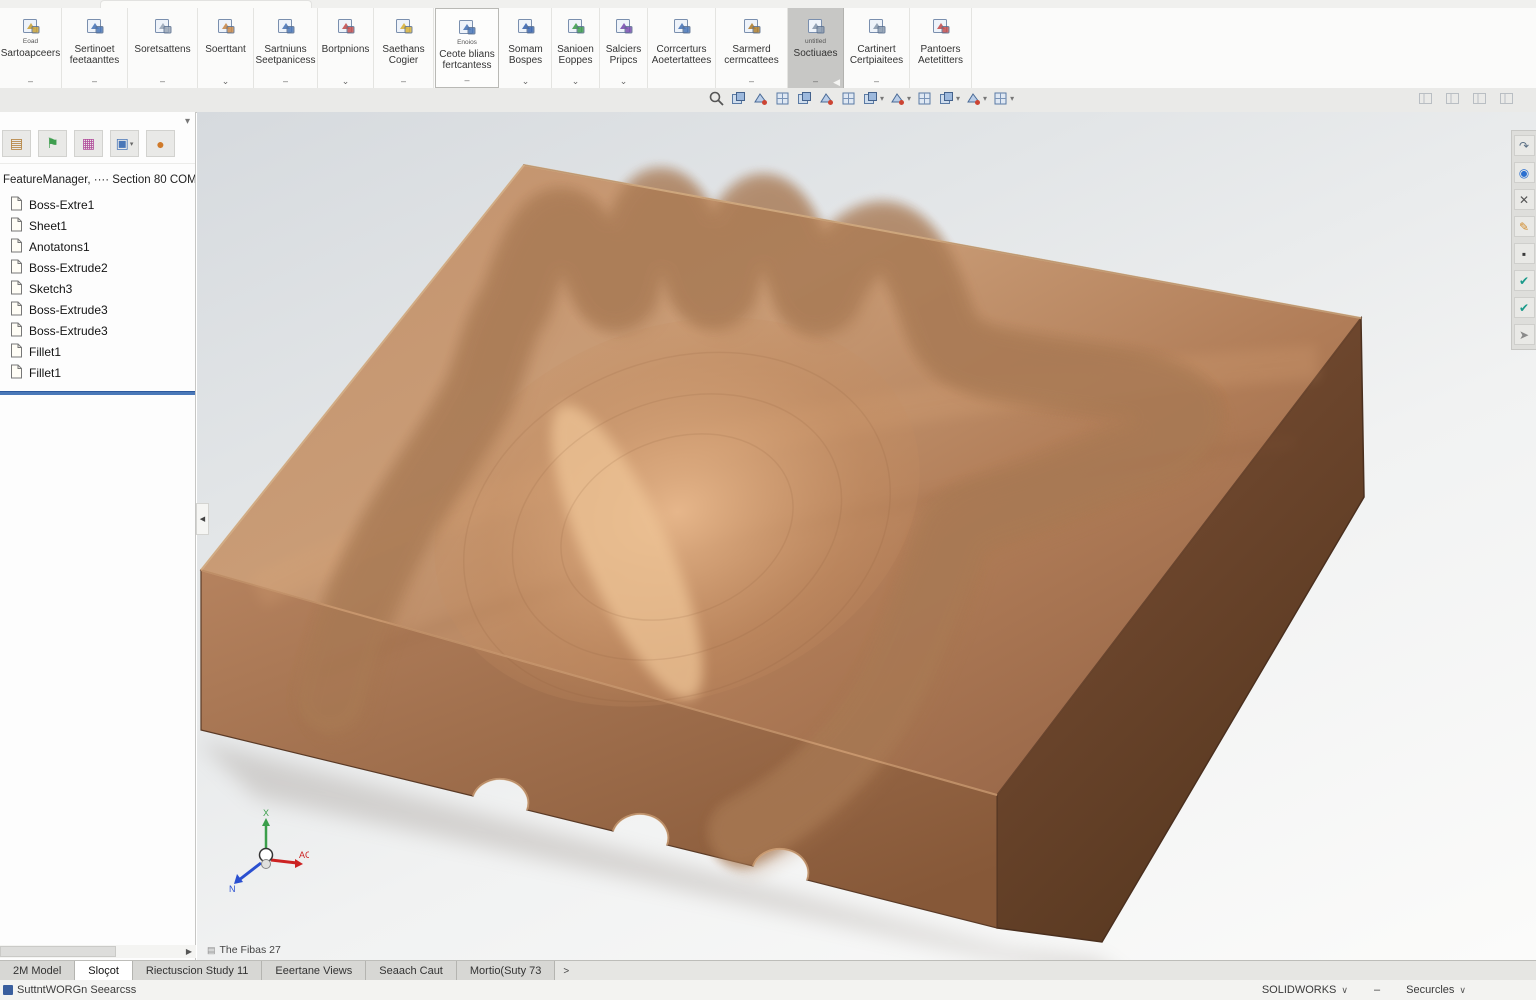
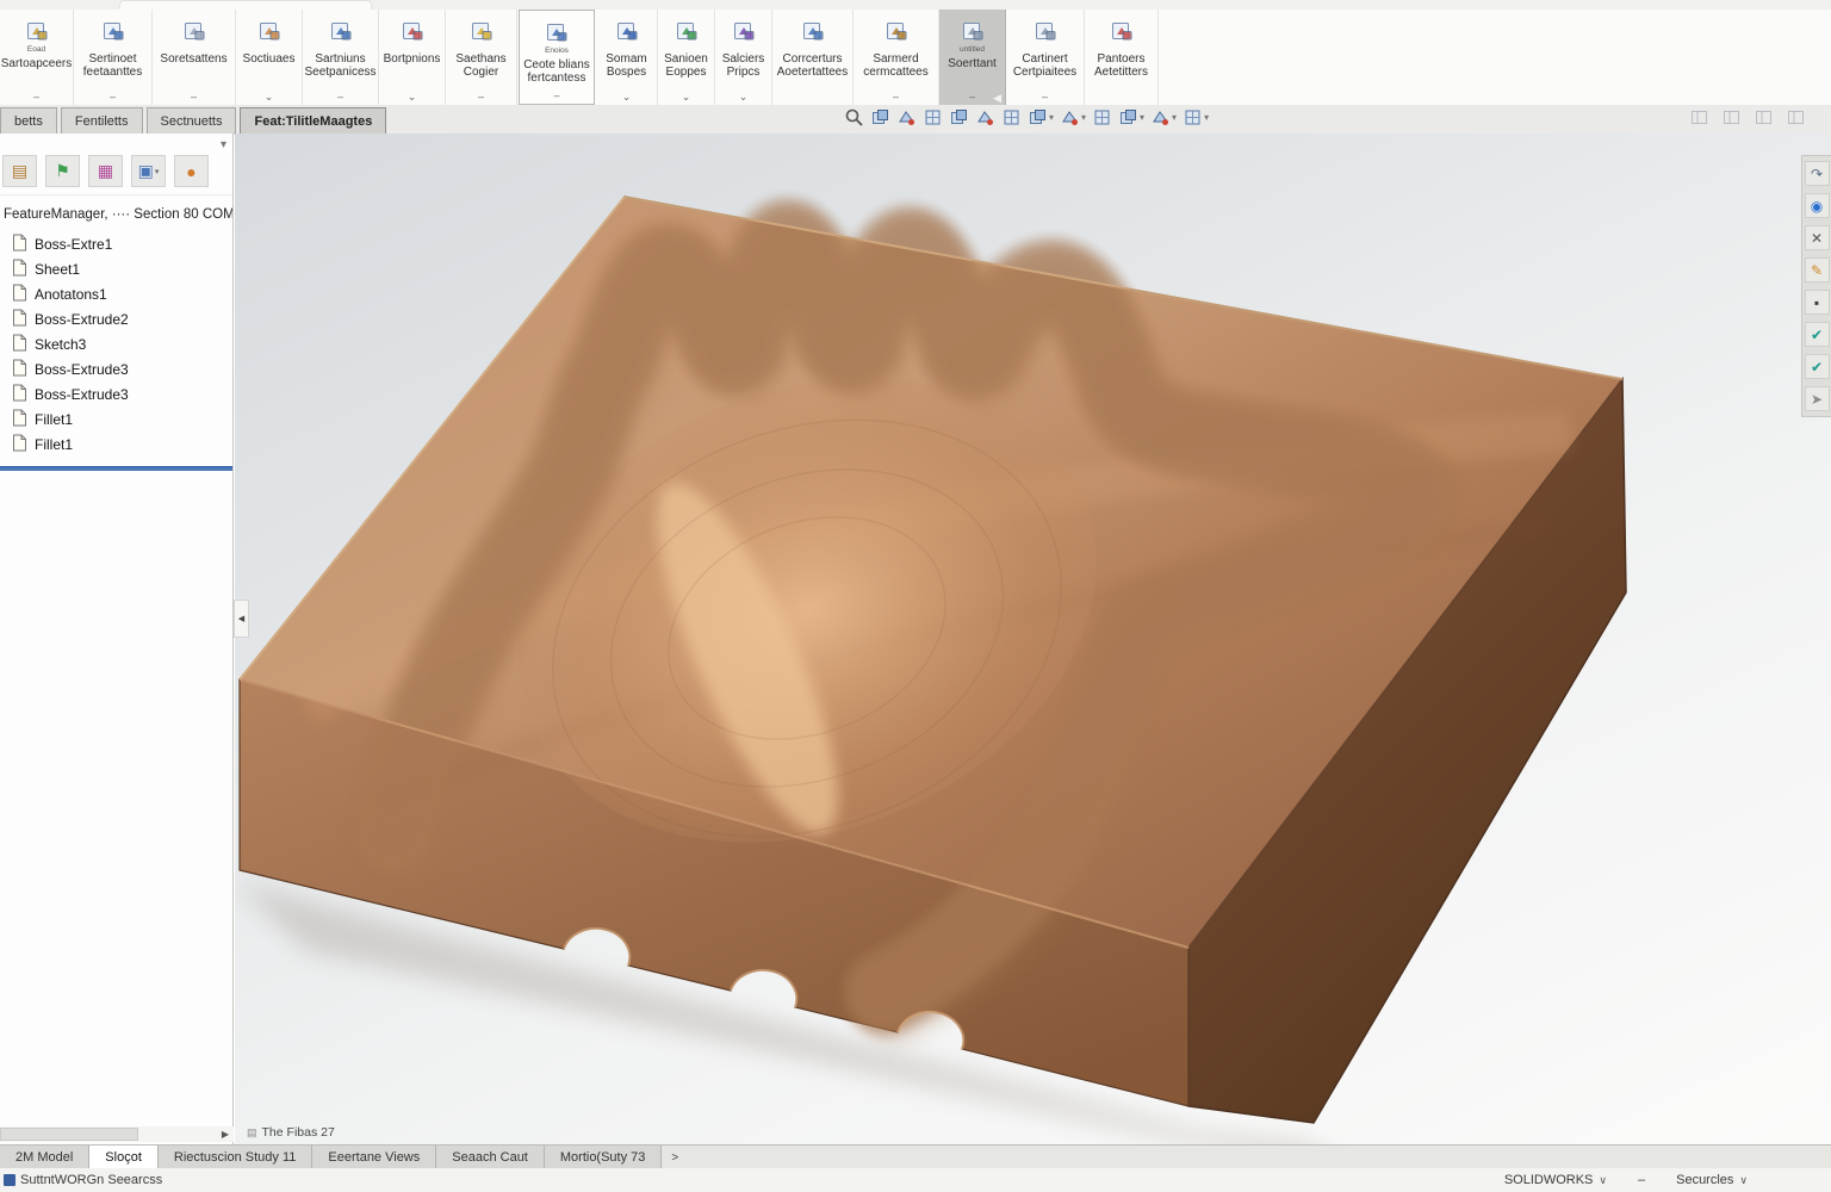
  Sartoapceers
  –
  Sertinoet
  feetaanttes
  –
  Soretsattens
  –
- Soerttant
+ Soctiuaes
  ⌄
  Sartniuns
  Seetpanicess
  –
  Bortpnions
  ⌄
  Saethans
  Cogier
  –
  Ceote blians
  fertcantess
  –
  Somam
  Bospes
  ⌄
  Sanioen
  Eoppes
  ⌄
  Salciers
  Pripcs
  ⌄
  Corrcerturs
  Aoetertattees
  Sarmerd
  cermcattees
  –
- Soctiuaes
+ Soerttant
  –
  ◀
  Cartinert
  Certpiaitees
  –
  Pantoers
  Aetetitters
+ betts
+ Fentiletts
+ Sectnuetts
+ Feat:TilitleMaagtes
  ▾
  ▾
  ▾
  ▾
  ▾
  ▾
  ▤
  ⚑
  ▦
  ▣
  ●
  FeatureManager, ···· Section 80 COM
  Boss-Extre1
  Sheet1
  Anotatons1
  Boss-Extrude2
  Sketch3
  Boss-Extrude3
  Boss-Extrude3
  Fillet1
  Fillet1
  ▶
- X
- AC
- N
  ↷
  ◉
  ✕
  ✎
  ▪
  ✔
  ✔
  ➤
  ▤
  The Fibas 27
  2M Model
  Sloçot
  Riectuscion Study 11
  Eeertane Views
  Seaach Caut
  Mortio(Suty 73
  >
  SuttntWORGn Seearcss
  SOLIDWORKS ∨
  –
  Securcles ∨
